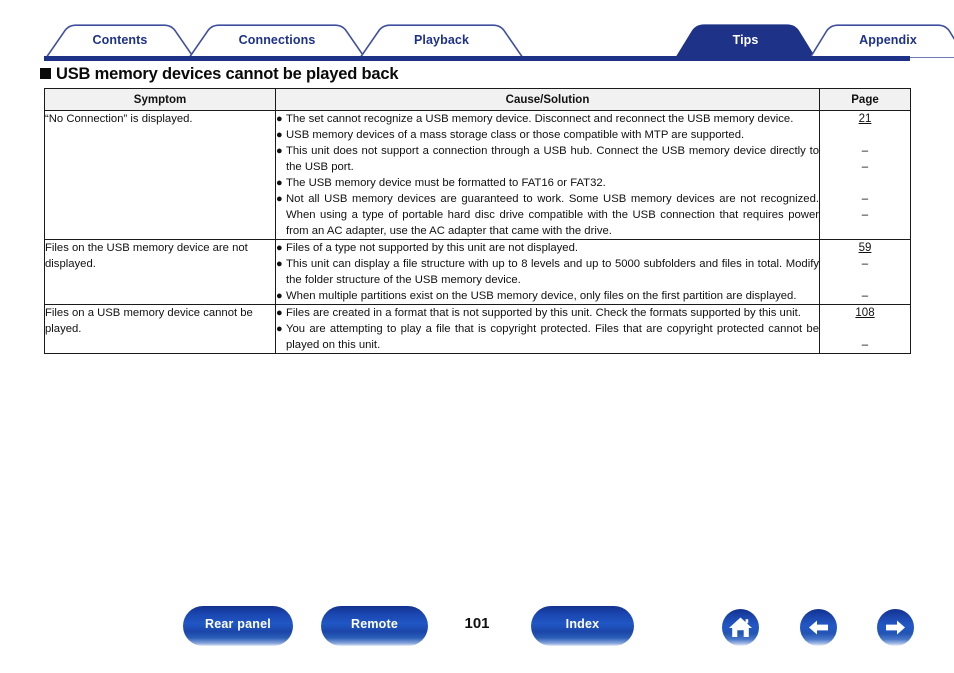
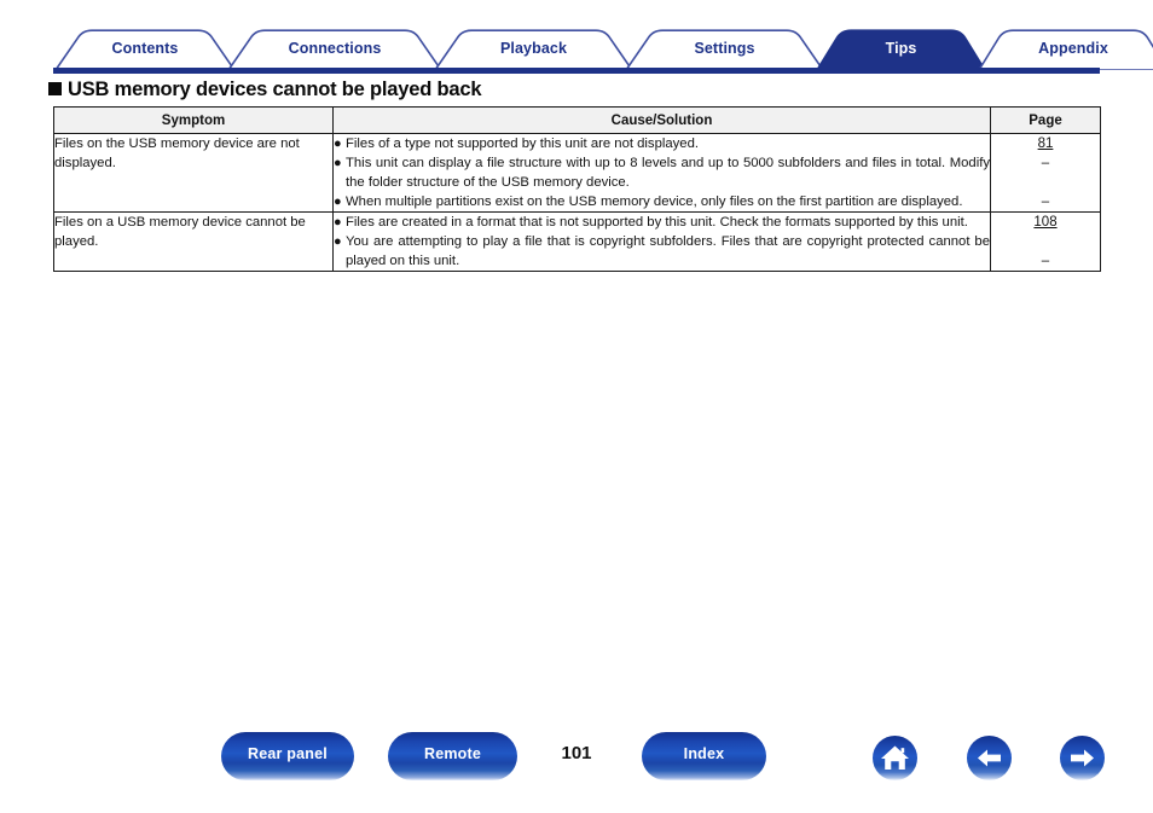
  Contents
  Connections
  Playback
+ Settings
  Tips
  Appendix
  USB memory devices cannot be played back
  Symptom	Cause/Solution	Page
- “No Connection” is displayed.	● The set cannot recognize a USB memory device. Disconnect and reconnect the USB memory device. ● USB memory devices of a mass storage class or those compatible with MTP are supported. ● This unit does not support a connection through a USB hub. Connect the USB memory device directly to the USB port. ● The USB memory device must be formatted to FAT16 or FAT32. ● Not all USB memory devices are guaranteed to work. Some USB memory devices are not recognized. When using a type of portable hard disc drive compatible with the USB connection that requires power from an AC adapter, use the AC adapter that came with the drive.	21 – – – –
- Files on the USB memory device are not displayed.	● Files of a type not supported by this unit are not displayed. ● This unit can display a file structure with up to 8 levels and up to 5000 subfolders and files in total. Modify the folder structure of the USB memory device. ● When multiple partitions exist on the USB memory device, only files on the first partition are displayed.	59 – –
+ Files on the USB memory device are not displayed.	● Files of a type not supported by this unit are not displayed. ● This unit can display a file structure with up to 8 levels and up to 5000 subfolders and files in total. Modify the folder structure of the USB memory device. ● When multiple partitions exist on the USB memory device, only files on the first partition are displayed.	81 – –
- Files on a USB memory device cannot be played.	● Files are created in a format that is not supported by this unit. Check the formats supported by this unit. ● You are attempting to play a file that is copyright protected. Files that are copyright protected cannot be played on this unit.	108 –
+ Files on a USB memory device cannot be played.	● Files are created in a format that is not supported by this unit. Check the formats supported by this unit. ● You are attempting to play a file that is copyright subfolders. Files that are copyright protected cannot be played on this unit.	108 –
  Rear panel
  Remote
  101
  Index
